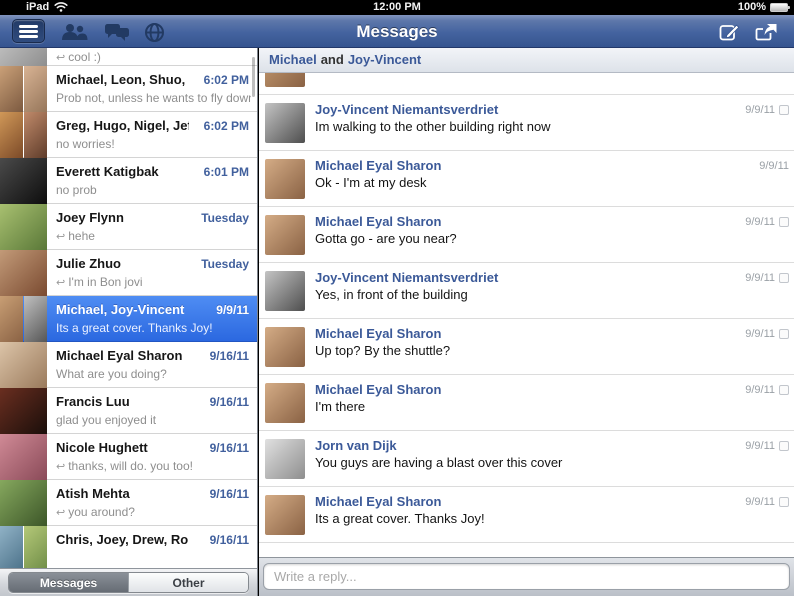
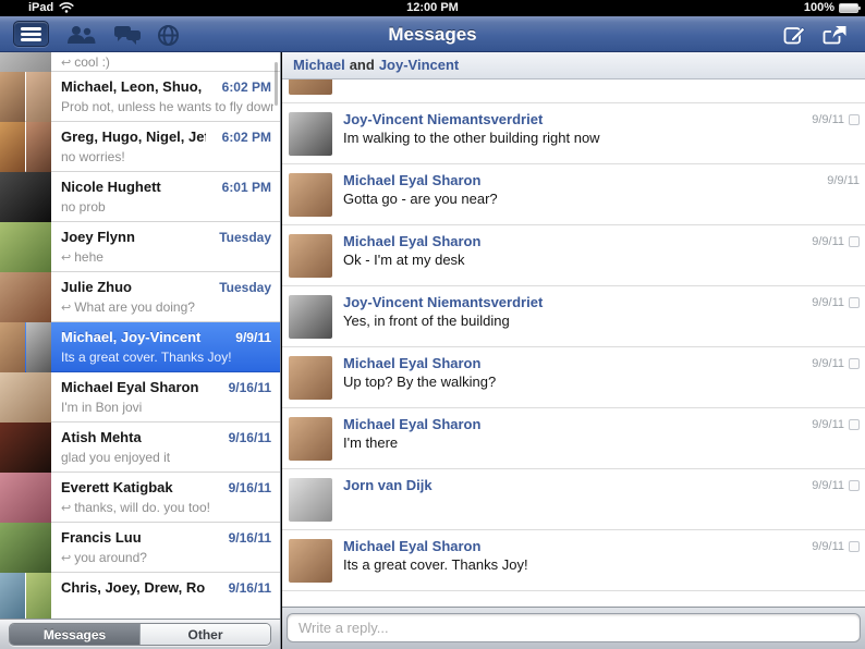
  iPad
  12:00 PM
  100%
  Messages
  ↩ cool :)
  Michael, Leon, Shuo,
  6:02 PM
  Prob not, unless he wants to fly dow
  Greg, Hugo, Nigel, Je
  6:02 PM
  no worries!
- Everett Katigbak
+ Nicole Hughett
  6:01 PM
  no prob
  Joey Flynn
  Tuesday
  ↩ hehe
  Julie Zhuo
  Tuesday
- ↩ I'm in Bon jovi
+ ↩ What are you doing?
  Michael, Joy-Vincent
  9/9/11
  Its a great cover. Thanks Joy!
  Michael Eyal Sharon
  9/16/11
- What are you doing?
+ I'm in Bon jovi
- Francis Luu
+ Atish Mehta
  9/16/11
  glad you enjoyed it
- Nicole Hughett
+ Everett Katigbak
  9/16/11
  ↩ thanks, will do. you too!
- Atish Mehta
+ Francis Luu
  9/16/11
  ↩ you around?
  Chris, Joey, Drew, Ro
  9/16/11
  Messages
  Other
  Michael and Joy-Vincent
  Joy-Vincent Niemantsverdriet
  Im walking to the other building right now
  9/9/11
  Michael Eyal Sharon
- Ok - I'm at my desk
+ Gotta go - are you near?
  9/9/11
  Michael Eyal Sharon
- Gotta go - are you near?
+ Ok - I'm at my desk
  9/9/11
  Joy-Vincent Niemantsverdriet
  Yes, in front of the building
  9/9/11
  Michael Eyal Sharon
- Up top? By the shuttle?
+ Up top? By the walking?
  9/9/11
  Michael Eyal Sharon
  I'm there
  9/9/11
  Jorn van Dijk
- You guys are having a blast over this cover
  9/9/11
  Michael Eyal Sharon
  Its a great cover. Thanks Joy!
  9/9/11
  Write a reply...
